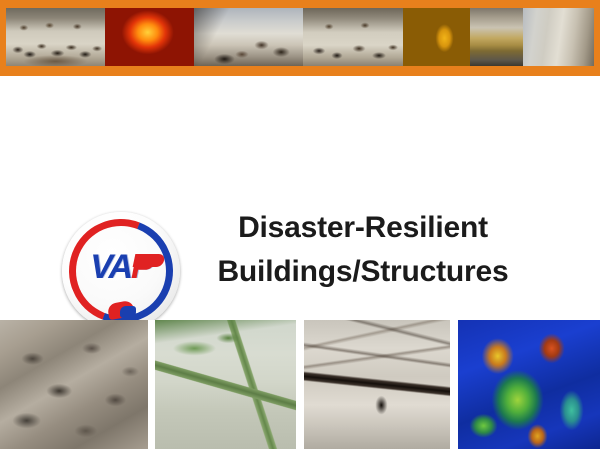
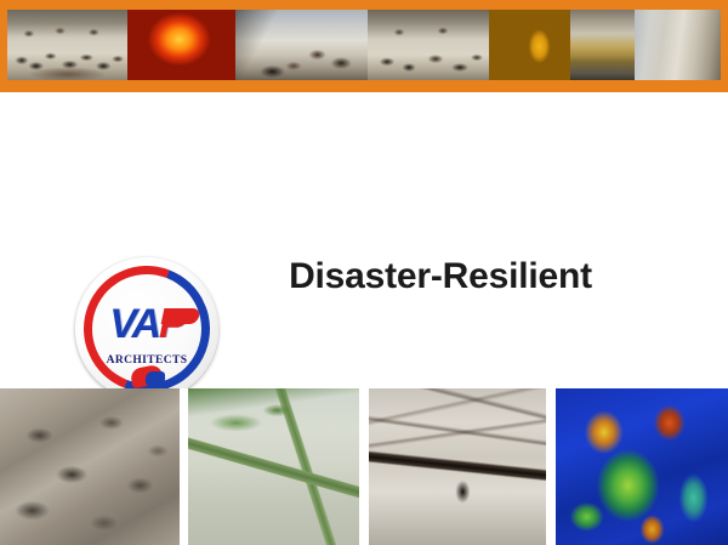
  VAP
+ ARCHITECTS
  Disaster-Resilient
- Buildings/Structures
